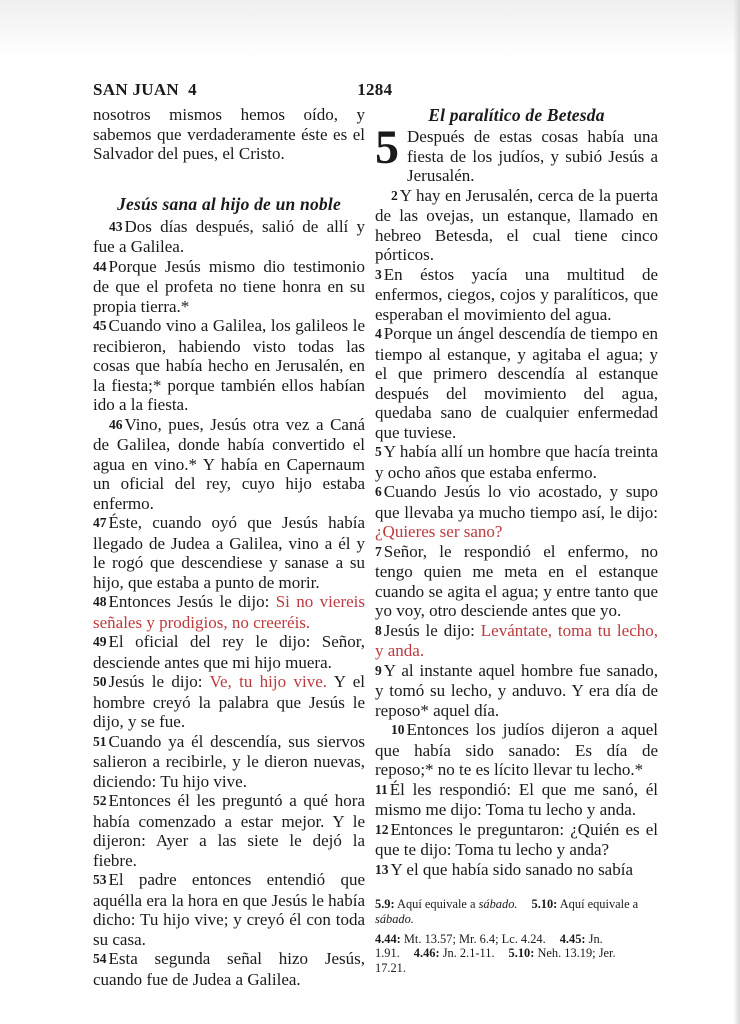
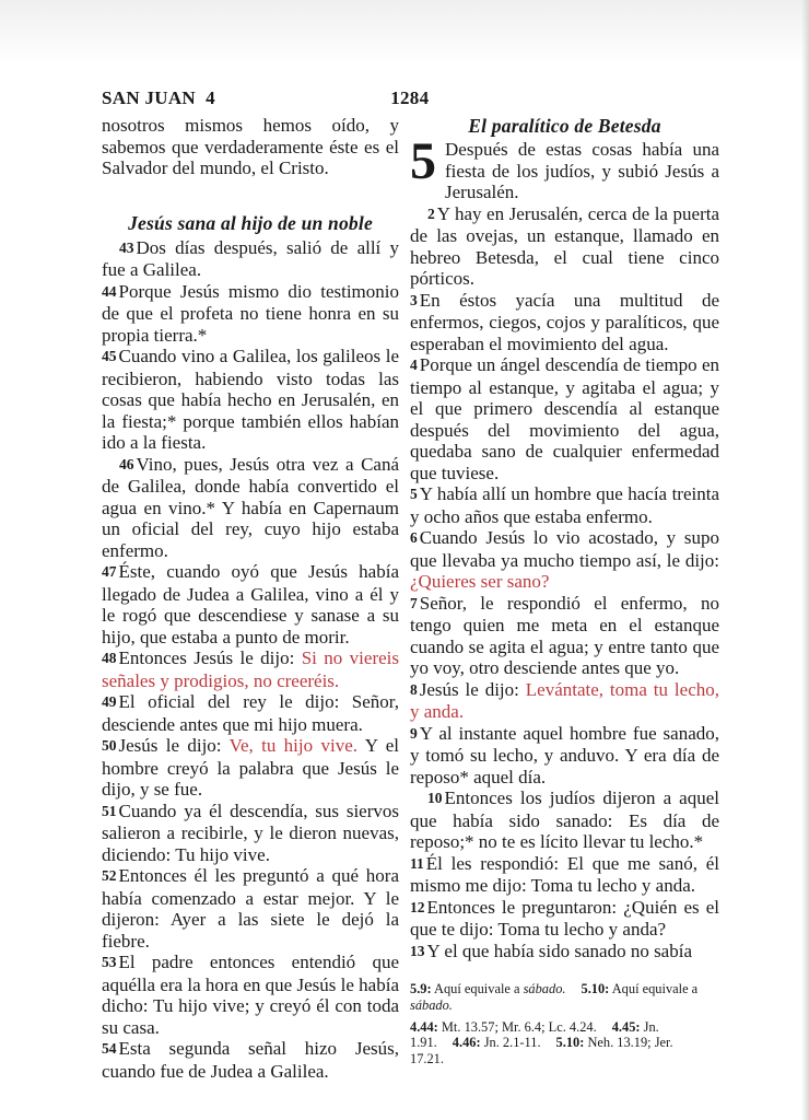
  SAN JUAN 4
  1284
- nosotros mismos hemos oído, y sabemos que verdaderamente éste es el Salvador del pues, el Cristo.
+ nosotros mismos hemos oído, y sabemos que verdaderamente éste es el Salvador del mundo, el Cristo.
  Jesús sana al hijo de un noble
  43 Dos días después, salió de allí y fue a Galilea.
  44 Porque Jesús mismo dio testimonio de que el profeta no tiene honra en su propia tierra.*
  45 Cuando vino a Galilea, los galileos le recibieron, habiendo visto todas las cosas que había hecho en Jerusalén, en la fiesta;* porque también ellos habían ido a la fiesta.
  46 Vino, pues, Jesús otra vez a Caná de Galilea, donde había convertido el agua en vino.* Y había en Capernaum un oficial del rey, cuyo hijo estaba enfermo.
  47 Éste, cuando oyó que Jesús había llegado de Judea a Galilea, vino a él y le rogó que descendiese y sanase a su hijo, que estaba a punto de morir.
  48 Entonces Jesús le dijo: Si no viereis señales y prodigios, no creeréis.
  49 El oficial del rey le dijo: Señor, desciende antes que mi hijo muera.
  50 Jesús le dijo: Ve, tu hijo vive. Y el hombre creyó la palabra que Jesús le dijo, y se fue.
  51 Cuando ya él descendía, sus siervos salieron a recibirle, y le dieron nuevas, diciendo: Tu hijo vive.
  52 Entonces él les preguntó a qué hora había comenzado a estar mejor. Y le dijeron: Ayer a las siete le dejó la fiebre.
  53 El padre entonces entendió que aquélla era la hora en que Jesús le había dicho: Tu hijo vive; y creyó él con toda su casa.
  54 Esta segunda señal hizo Jesús, cuando fue de Judea a Galilea.
  El paralítico de Betesda
  5
  Después de estas cosas había una fiesta de los judíos, y subió Jesús a Jerusalén.
  2 Y hay en Jerusalén, cerca de la puerta de las ovejas, un estanque, llamado en hebreo Betesda, el cual tiene cinco pórticos.
  3 En éstos yacía una multitud de enfermos, ciegos, cojos y paralíticos, que esperaban el movimiento del agua.
  4 Porque un ángel descendía de tiempo en tiempo al estanque, y agitaba el agua; y el que primero descendía al estanque después del movimiento del agua, quedaba sano de cualquier enfermedad que tuviese.
  5 Y había allí un hombre que hacía treinta y ocho años que estaba enfermo.
  6 Cuando Jesús lo vio acostado, y supo que llevaba ya mucho tiempo así, le dijo: ¿Quieres ser sano?
  7 Señor, le respondió el enfermo, no tengo quien me meta en el estanque cuando se agita el agua; y entre tanto que yo voy, otro desciende antes que yo.
  8 Jesús le dijo: Levántate, toma tu lecho, y anda.
  9 Y al instante aquel hombre fue sanado, y tomó su lecho, y anduvo. Y era día de reposo* aquel día.
  10 Entonces los judíos dijeron a aquel que había sido sanado: Es día de reposo;* no te es lícito llevar tu lecho.*
  11 Él les respondió: El que me sanó, él mismo me dijo: Toma tu lecho y anda.
  12 Entonces le preguntaron: ¿Quién es el que te dijo: Toma tu lecho y anda?
  13 Y el que había sido sanado no sabía
  5.9: Aquí equivale a sábado. 5.10: Aquí equivale a sábado.
  4.44: Mt. 13.57; Mr. 6.4; Lc. 4.24. 4.45: Jn. 1.91. 4.46: Jn. 2.1-11. 5.10: Neh. 13.19; Jer. 17.21.
